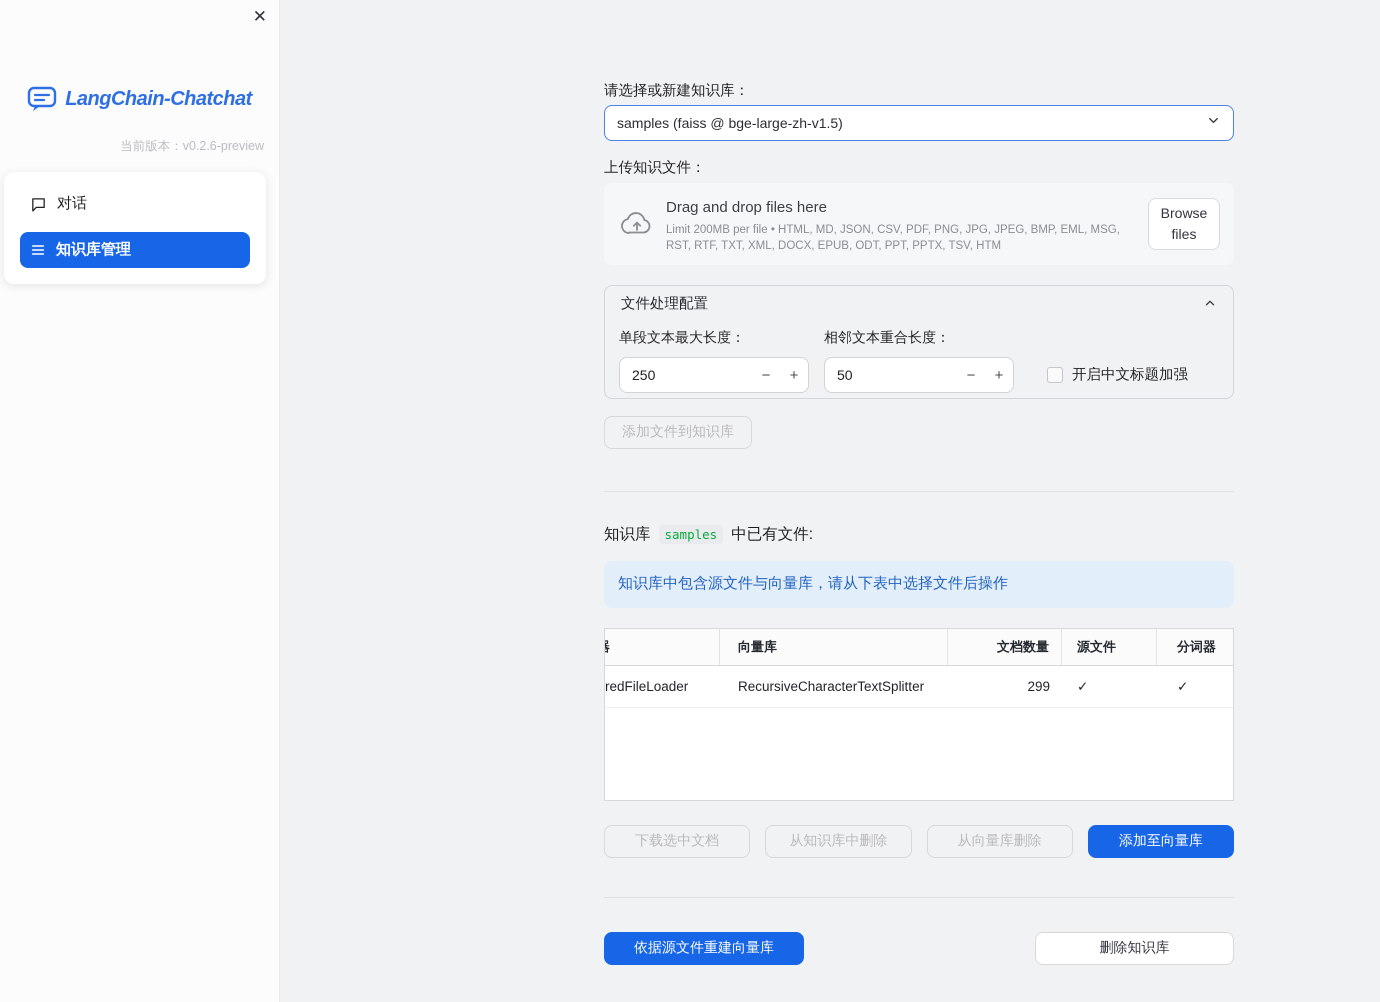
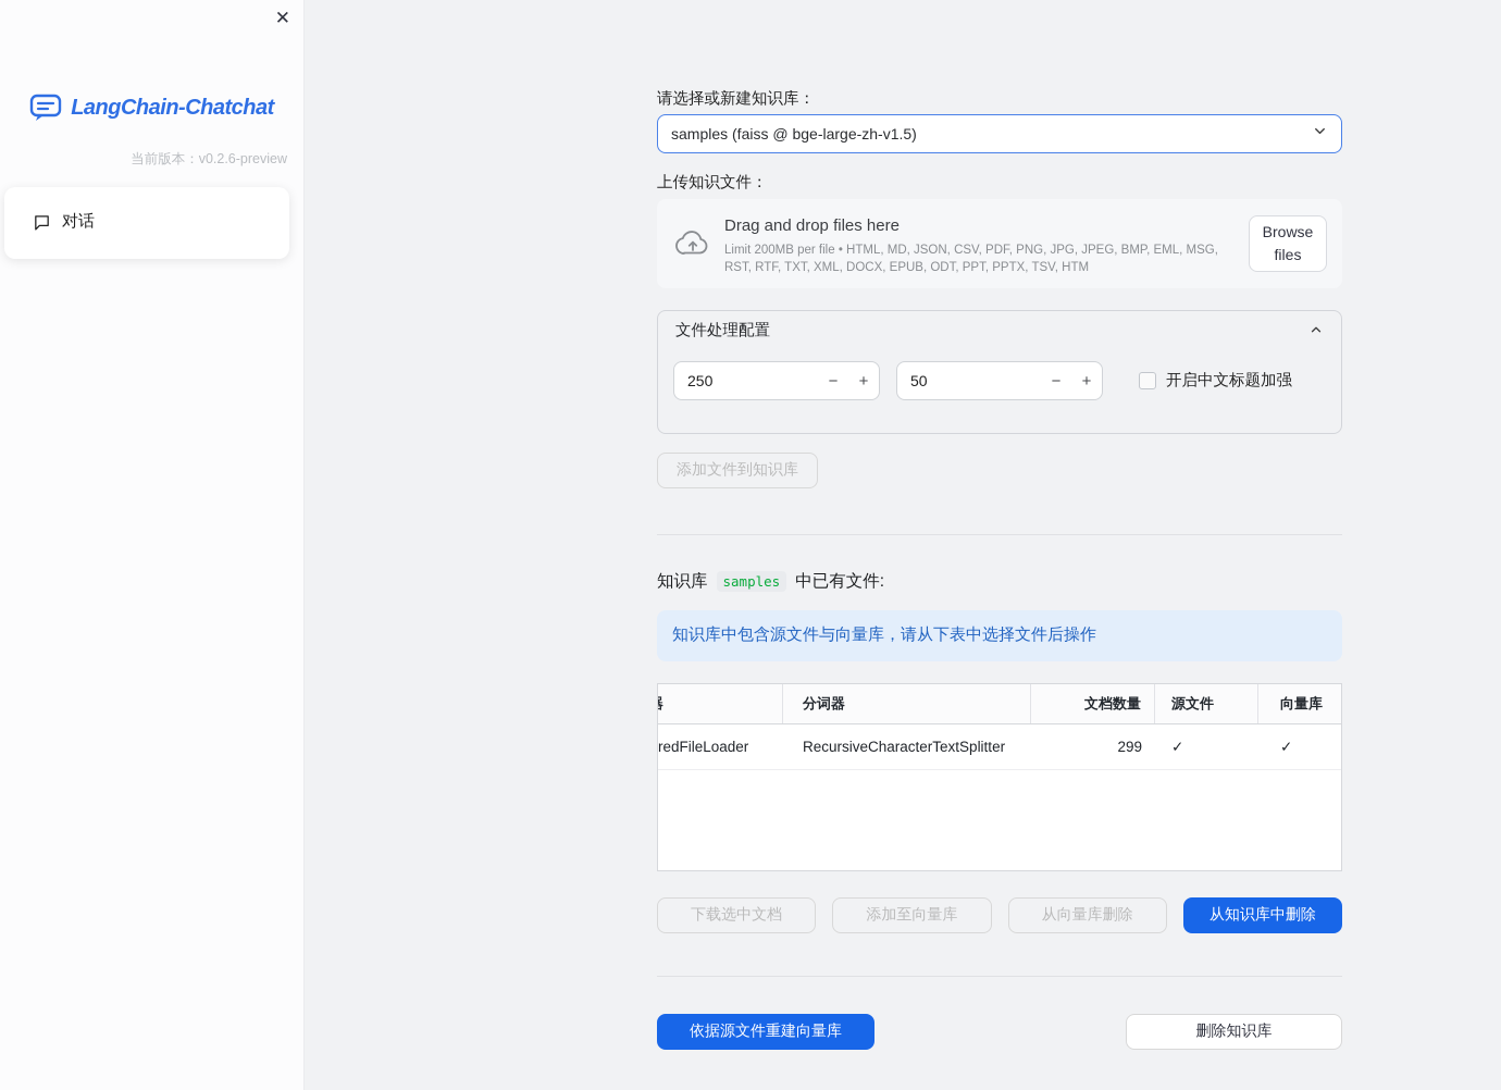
  ✕
  LangChain-Chatchat
  当前版本：v0.2.6-preview
  对话
- 知识库管理
  请选择或新建知识库：
  samples (faiss @ bge-large-zh-v1.5)
  上传知识文件：
  Drag and drop files here
  Limit 200MB per file • HTML, MD, JSON, CSV, PDF, PNG, JPG, JPEG, BMP, EML, MSG, RST, RTF, TXT, XML, DOCX, EPUB, ODT, PPT, PPTX, TSV, HTM
  Browse files
  文件处理配置
- 单段文本最大长度：
- 相邻文本重合长度：
  250
  −
  +
  50
  −
  +
  开启中文标题加强
  添加文件到知识库
  知识库
  samples
  中已有文件:
  知识库中包含源文件与向量库，请从下表中选择文件后操作
- 向量库
+ 分词器
  文档数量
  源文件
- 分词器
+ 向量库
  redFileLoader
  RecursiveCharacterTextSplitter
  299
  ✓
  ✓
  下载选中文档
- 从知识库中删除
+ 添加至向量库
  从向量库删除
- 添加至向量库
+ 从知识库中删除
  依据源文件重建向量库
  删除知识库
